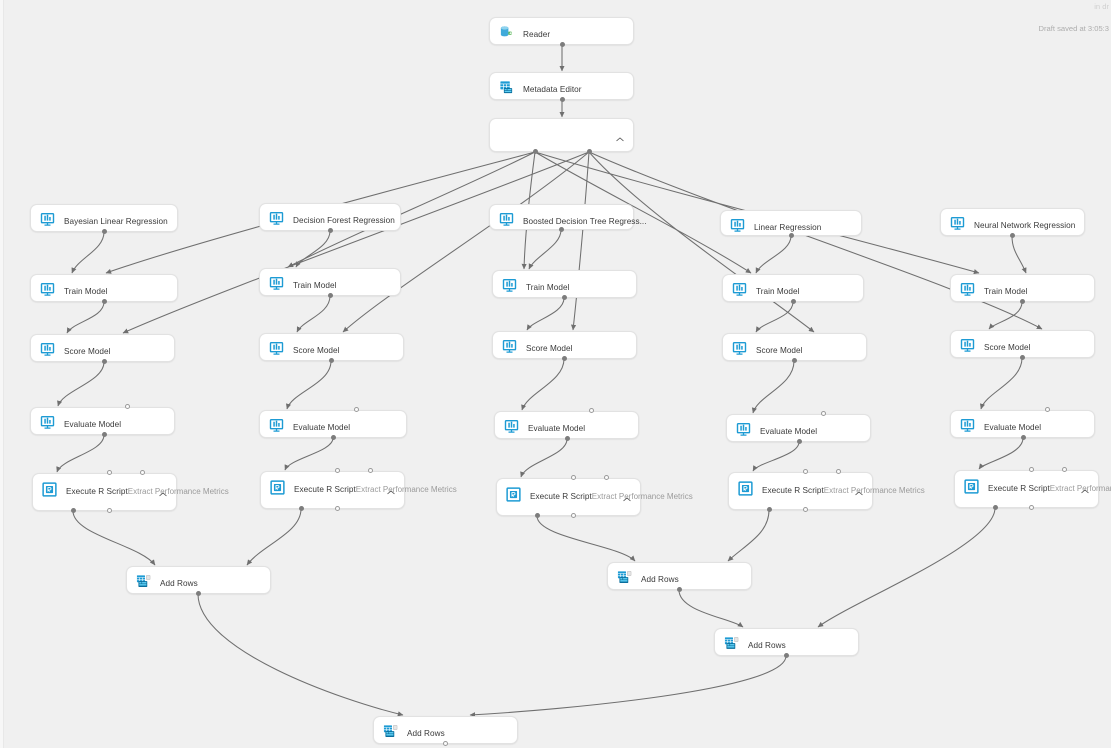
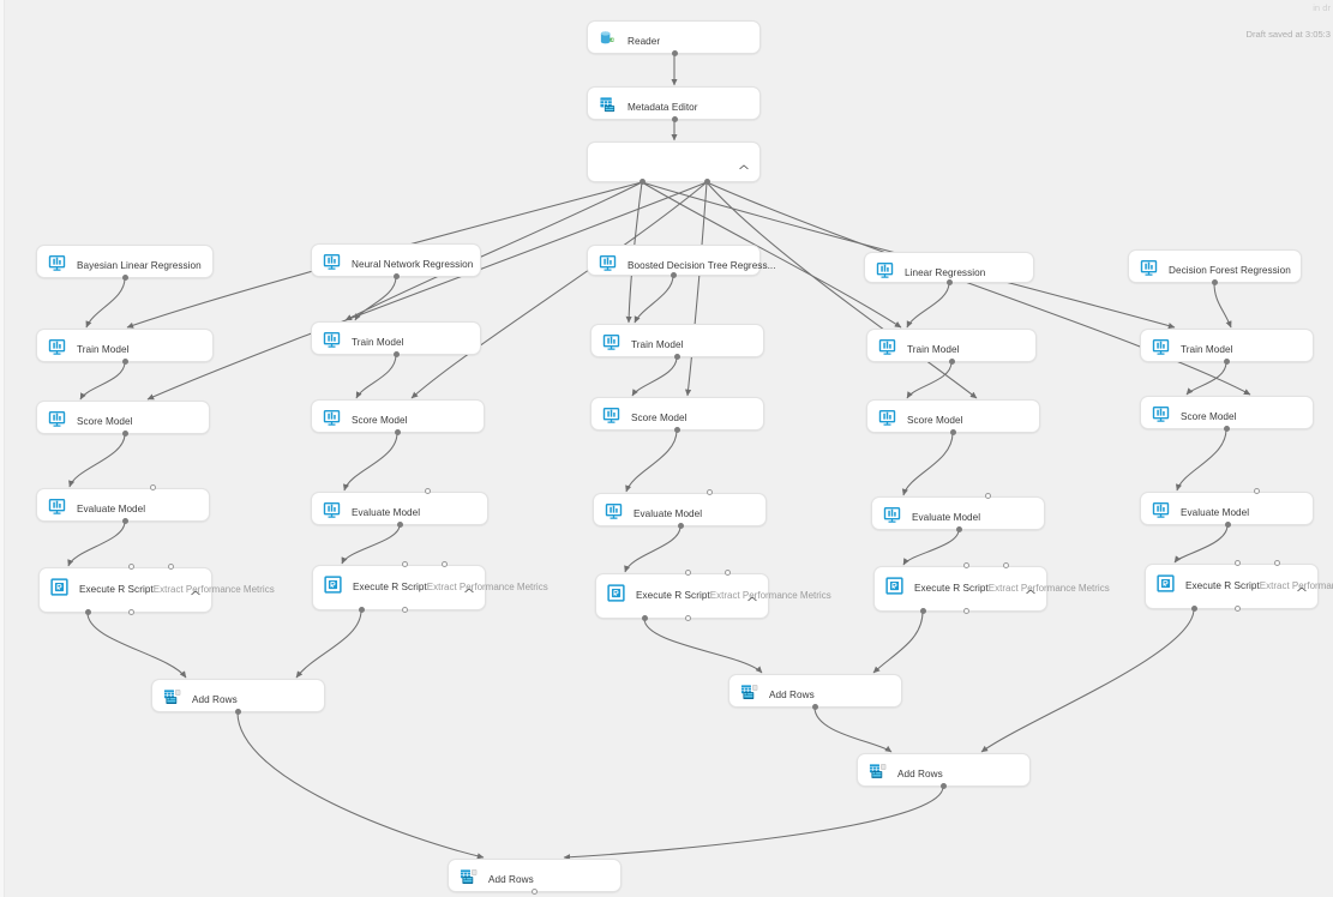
  Reader
  Metadata Editor
  Bayesian Linear Regression
- Decision Forest Regression
+ Neural Network Regression
  Boosted Decision Tree Regress...
  Linear Regression
- Neural Network Regression
+ Decision Forest Regression
  Train Model
  Train Model
  Train Model
  Train Model
  Train Model
  Score Model
  Score Model
  Score Model
  Score Model
  Score Model
  Evaluate Model
  Evaluate Model
  Evaluate Model
  Evaluate Model
  Evaluate Model
  Execute R ScriptExtract Performance Metrics
  Execute R ScriptExtract Performance Metrics
  Execute R ScriptExtract Performance Metrics
  Execute R ScriptExtract Performance Metrics
  Execute R ScriptExtract Performa
  Add Rows
  Add Rows
  Add Rows
  Add Rows
  in dr
  Draft saved at 3:05:3
